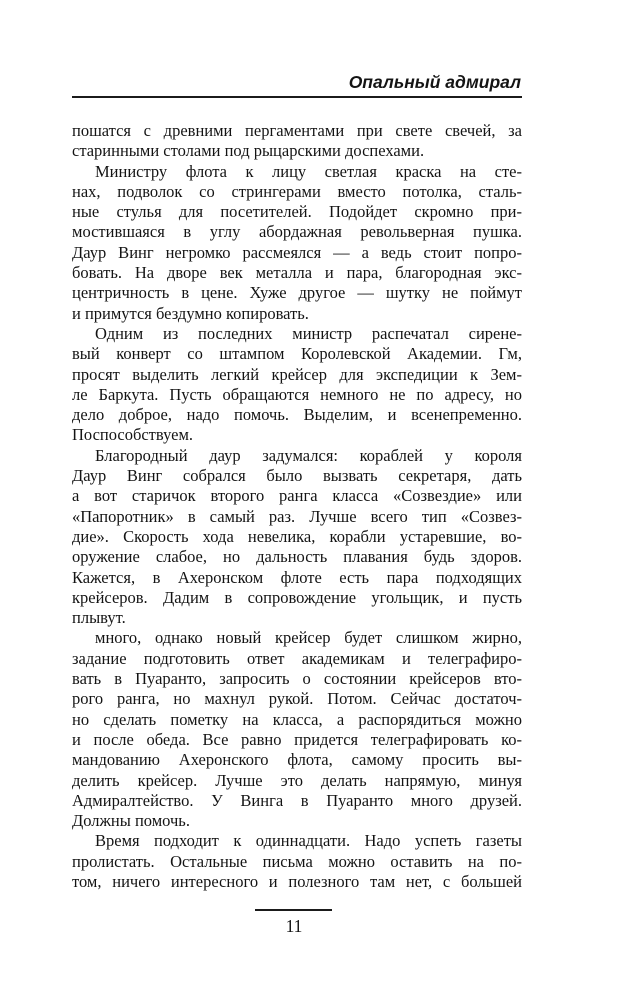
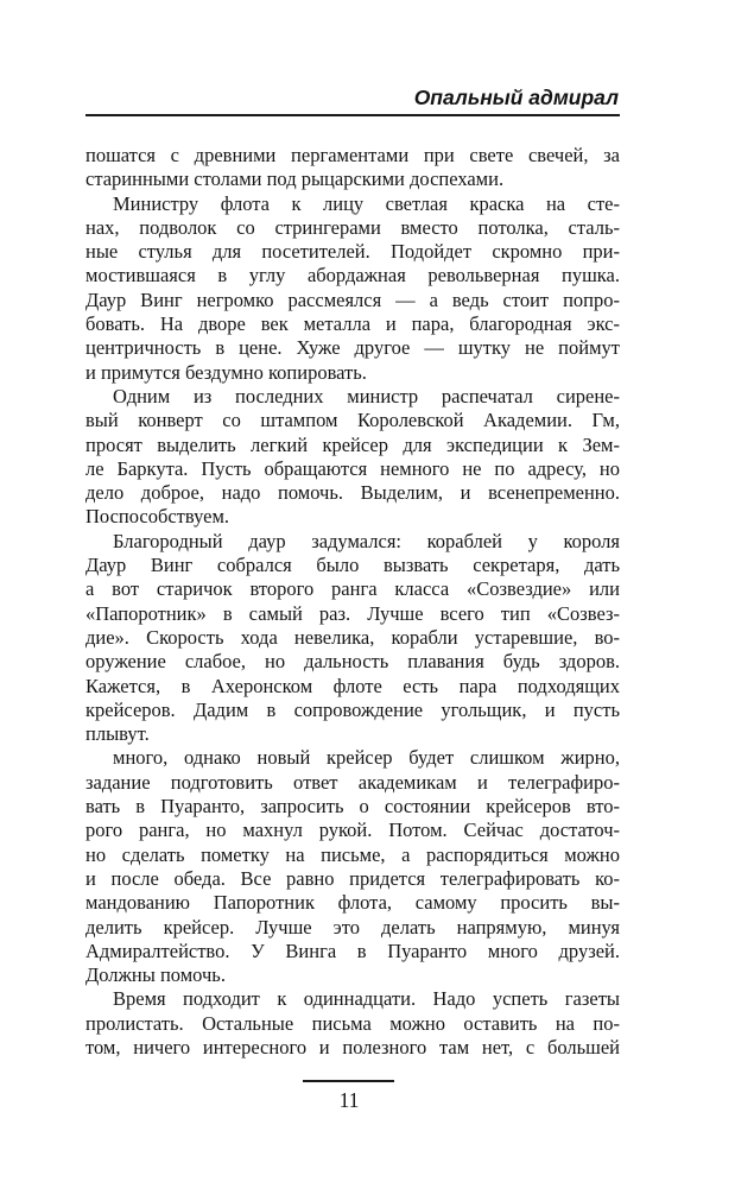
  Опальный адмирал
  пошатся с древними пергаментами при свете свечей, за
  старинными столами под рыцарскими доспехами.
  Министру флота к лицу светлая краска на сте-
  нах, подволок со стрингерами вместо потолка, сталь-
  ные стулья для посетителей. Подойдет скромно при-
  мостившаяся в углу абордажная револьверная пушка.
  Даур Винг негромко рассмеялся — а ведь стоит попро-
  бовать. На дворе век металла и пара, благородная экс-
  центричность в цене. Хуже другое — шутку не поймут
  и примутся бездумно копировать.
  Одним из последних министр распечатал сирене-
  вый конверт со штампом Королевской Академии. Гм,
  просят выделить легкий крейсер для экспедиции к Зем-
  ле Баркута. Пусть обращаются немного не по адресу, но
  дело доброе, надо помочь. Выделим, и всенепременно.
  Поспособствуем.
  Благородный даур задумался: кораблей у короля
  Даур Винг собрался было вызвать секретаря, дать
  а вот старичок второго ранга класса «Созвездие» или
  «Папоротник» в самый раз. Лучше всего тип «Созвез-
  дие». Скорость хода невелика, корабли устаревшие, во-
  оружение слабое, но дальность плавания будь здоров.
  Кажется, в Ахеронском флоте есть пара подходящих
  крейсеров. Дадим в сопровождение угольщик, и пусть
  плывут.
  много, однако новый крейсер будет слишком жирно,
  задание подготовить ответ академикам и телеграфиро-
  вать в Пуаранто, запросить о состоянии крейсеров вто-
  рого ранга, но махнул рукой. Потом. Сейчас достаточ-
- но сделать пометку на класса, а распорядиться можно
+ но сделать пометку на письме, а распорядиться можно
  и после обеда. Все равно придется телеграфировать ко-
- мандованию Ахеронского флота, самому просить вы-
+ мандованию Папоротник флота, самому просить вы-
  делить крейсер. Лучше это делать напрямую, минуя
  Адмиралтейство. У Винга в Пуаранто много друзей.
  Должны помочь.
  Время подходит к одиннадцати. Надо успеть газеты
  пролистать. Остальные письма можно оставить на по-
  том, ничего интересного и полезного там нет, с большей
  11
